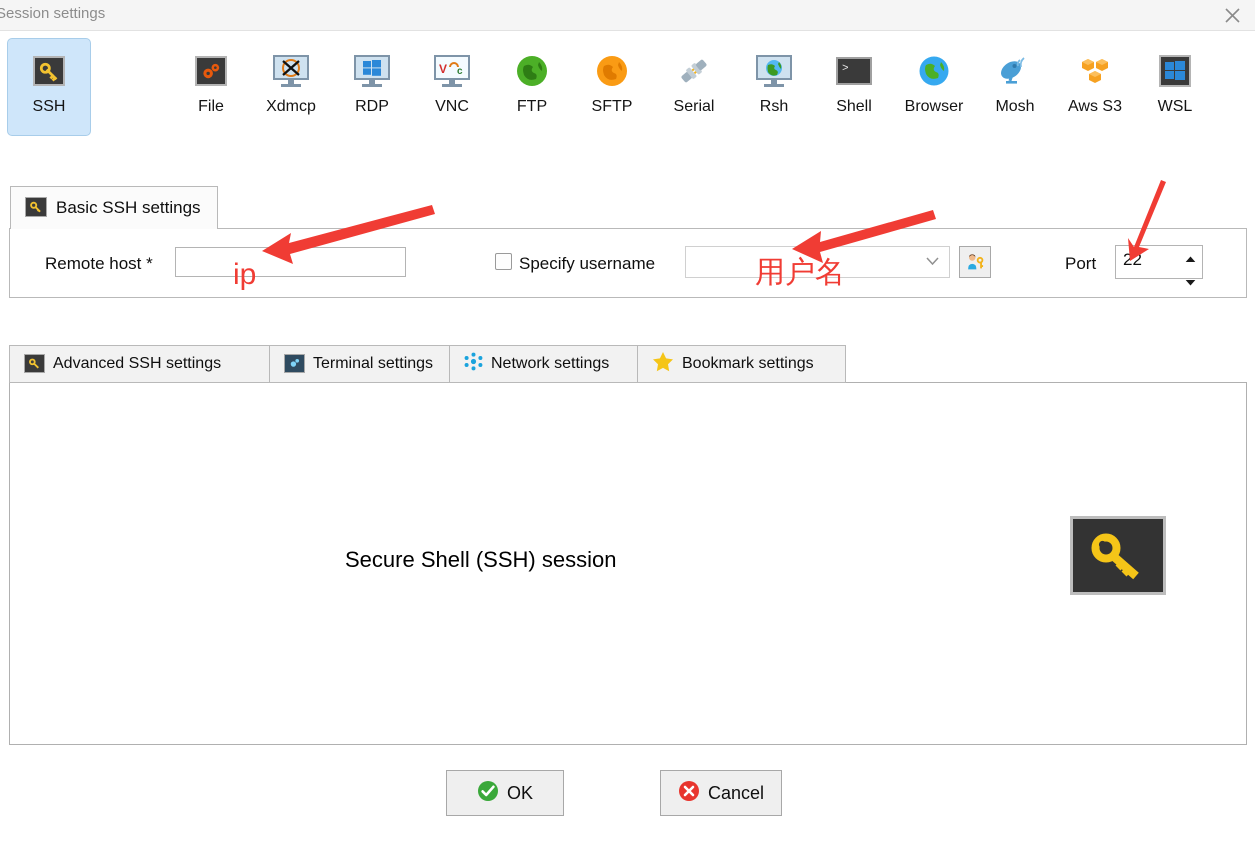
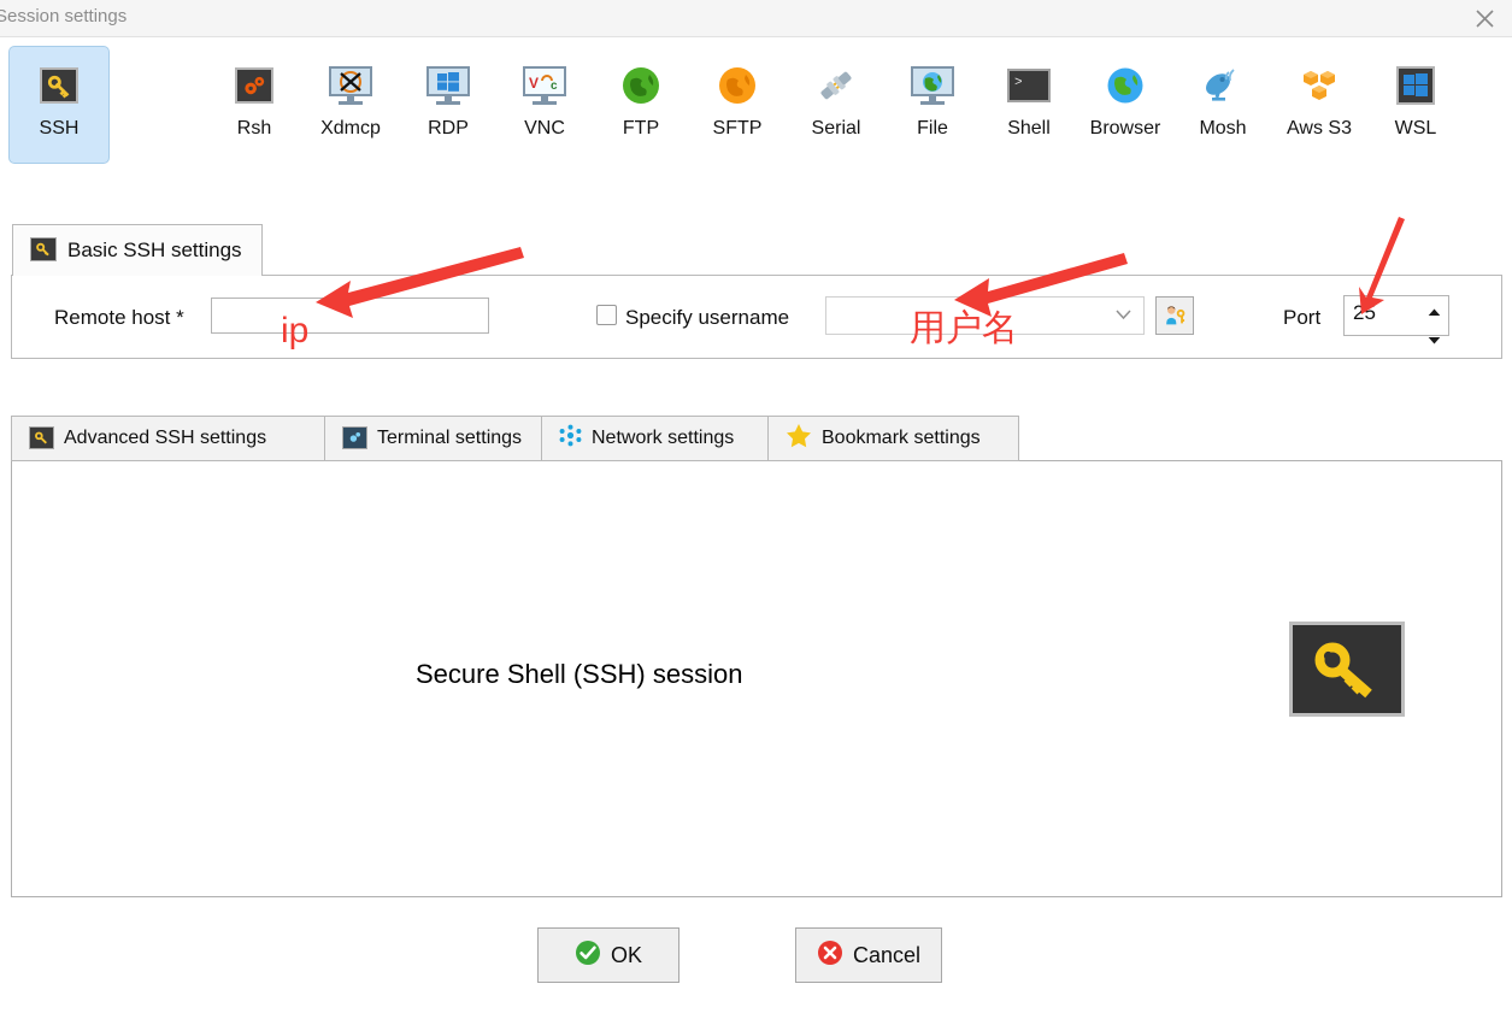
  Session settings
  SSH
- File
+ Rsh
  Xdmcp
  RDP
  V
  c
  VNC
  FTP
  SFTP
  Serial
- Rsh
+ File
  >
  Shell
  Browser
  Mosh
  Aws S3
  WSL
  Basic SSH settings
  Remote host *
  Specify username
  Port
- 22
+ 25
  Advanced SSH settings
  Terminal settings
  Network settings
  Bookmark settings
  Secure Shell (SSH) session
  OK
  Cancel
  ip
  用户名
